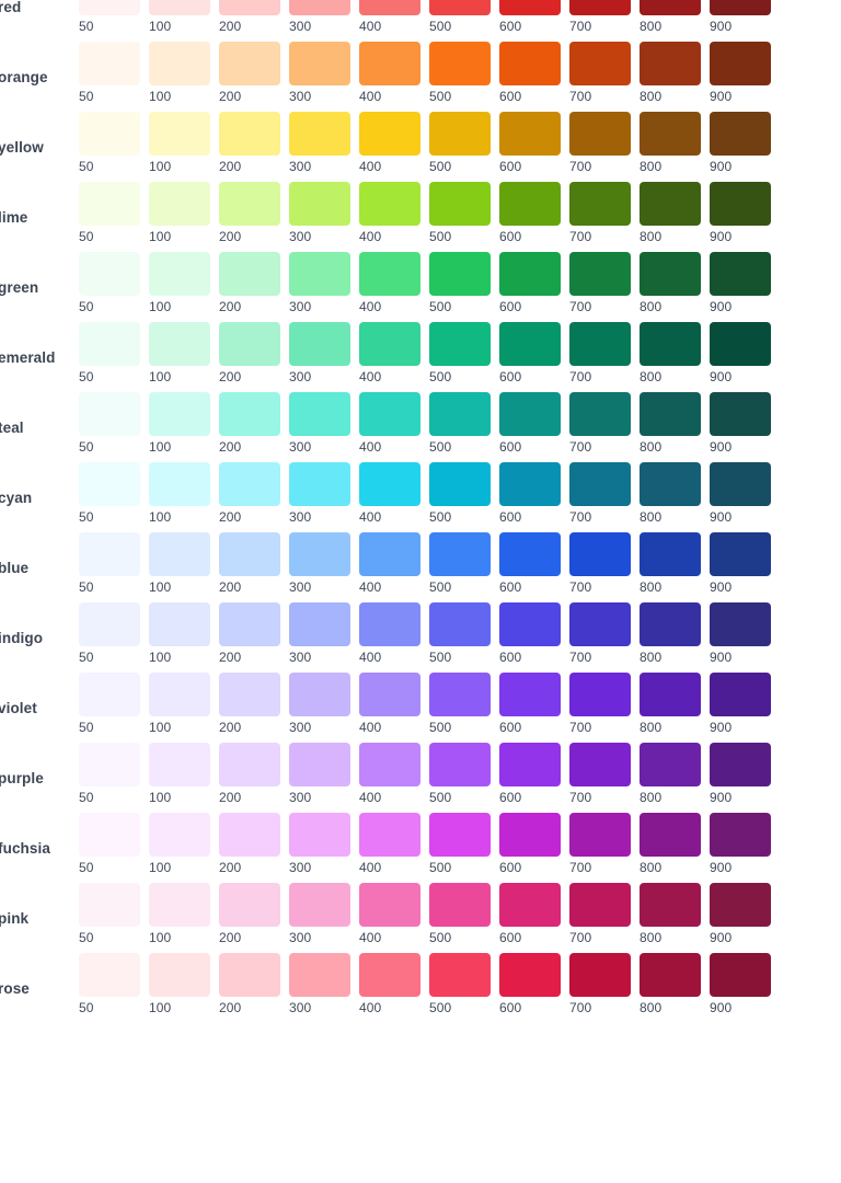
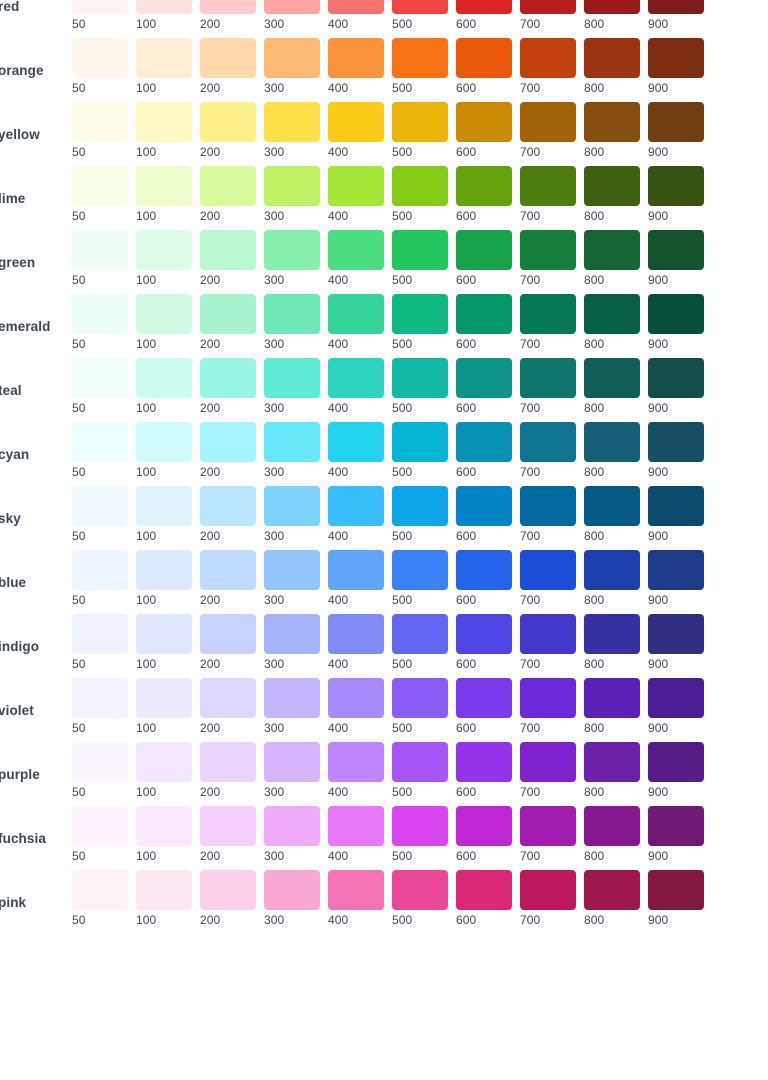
  red	50 100 200 300 400 500 600 700 800 900
  orange	50 100 200 300 400 500 600 700 800 900
  yellow	50 100 200 300 400 500 600 700 800 900
  ime	50 100 200 300 400 500 600 700 800 900
  green	50 100 200 300 400 500 600 700 800 900
  emerald	50 100 200 300 400 500 600 700 800 900
  teal	50 100 200 300 400 500 600 700 800 900
  cyan	50 100 200 300 400 500 600 700 800 900
+ sky	50 100 200 300 400 500 600 700 800 900
  blue	50 100 200 300 400 500 600 700 800 900
  ndigo	50 100 200 300 400 500 600 700 800 900
  violet	50 100 200 300 400 500 600 700 800 900
  purple	50 100 200 300 400 500 600 700 800 900
  fuchsia	50 100 200 300 400 500 600 700 800 900
  pink	50 100 200 300 400 500 600 700 800 900
- rose	50 100 200 300 400 500 600 700 800 900
